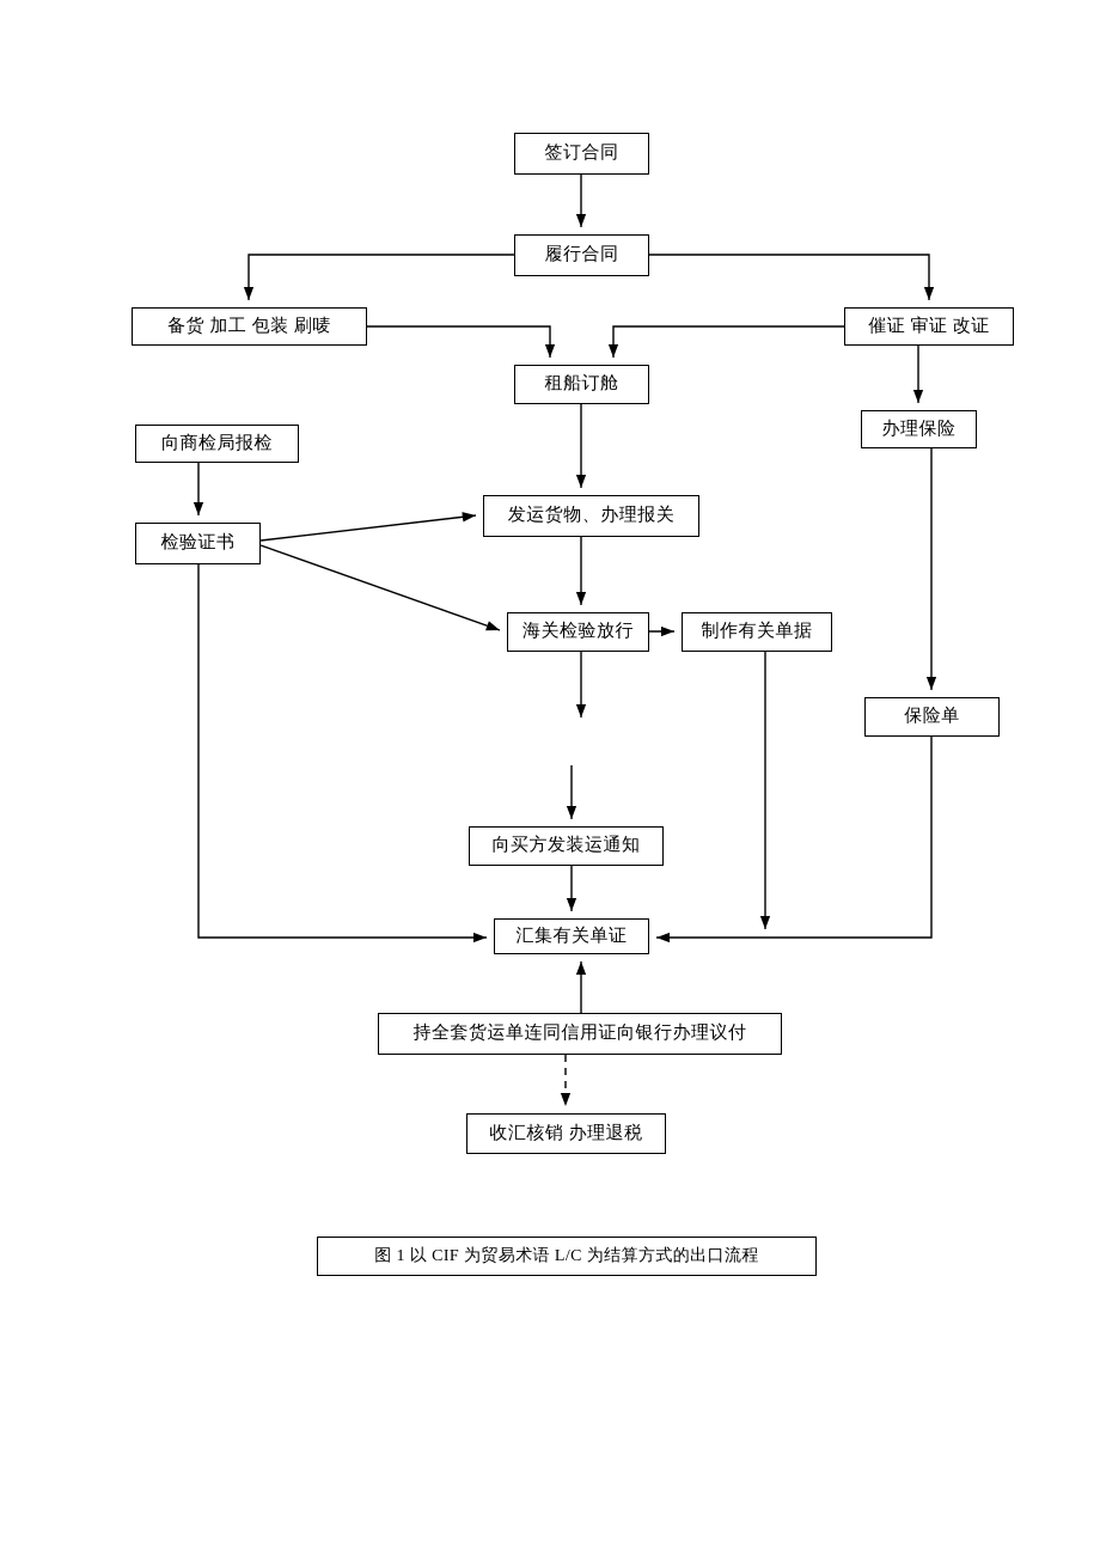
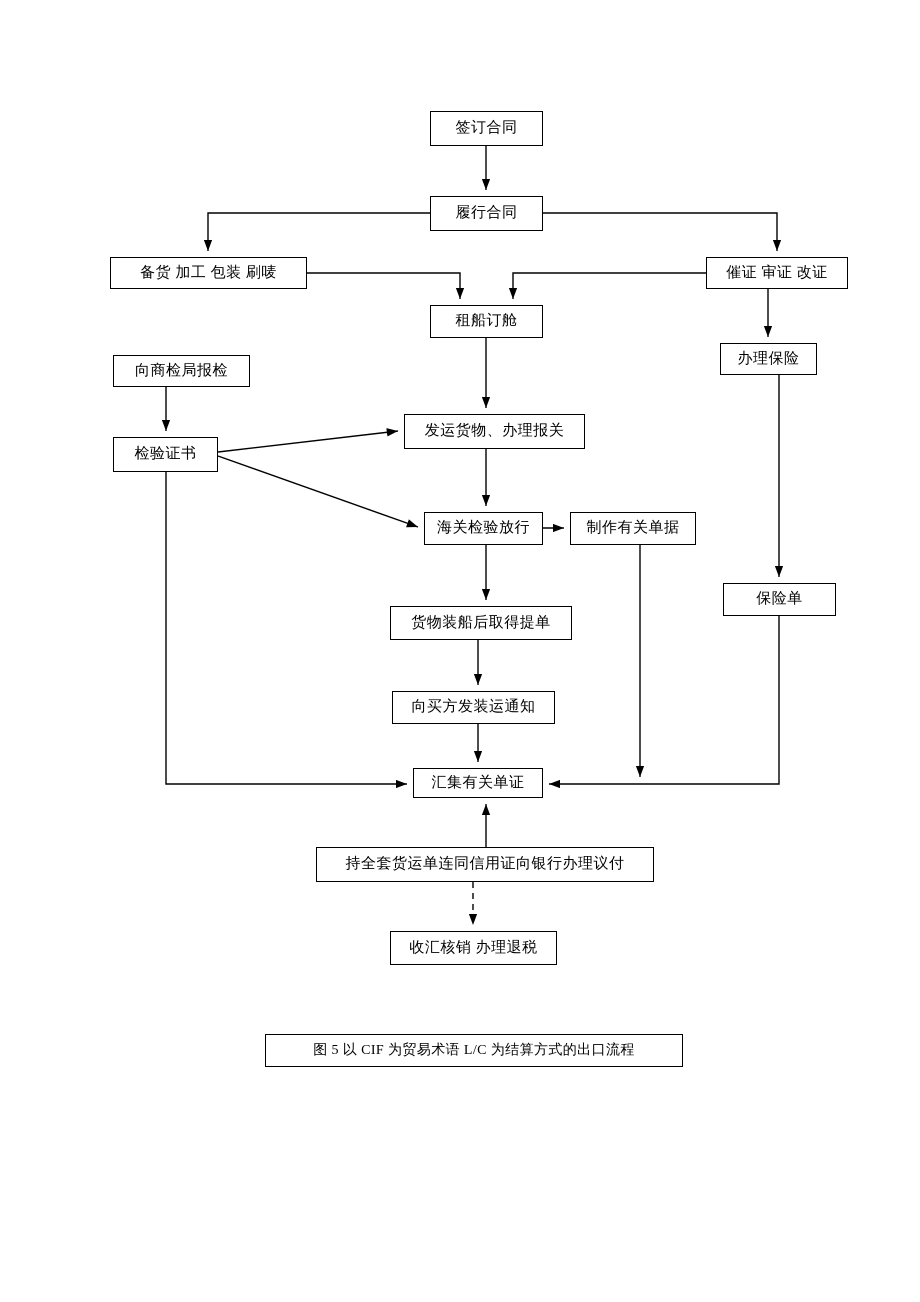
  签订合同
  履行合同
  备货 加工 包装 刷唛
  催证 审证 改证
  租船订舱
  办理保险
  向商检局报检
  检验证书
  发运货物、办理报关
  海关检验放行
  制作有关单据
  保险单
+ 货物装船后取得提单
  向买方发装运通知
  汇集有关单证
  持全套货运单连同信用证向银行办理议付
  收汇核销 办理退税
- 图 1 以 CIF 为贸易术语 L/C 为结算方式的出口流程
+ 图 5 以 CIF 为贸易术语 L/C 为结算方式的出口流程
